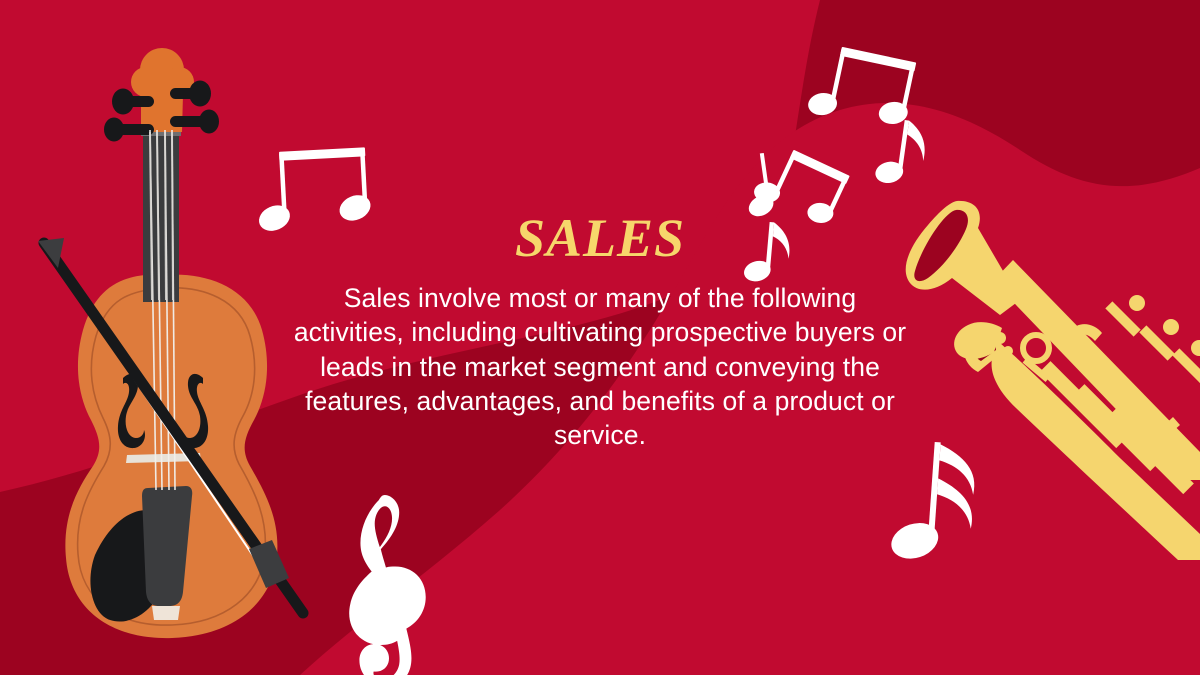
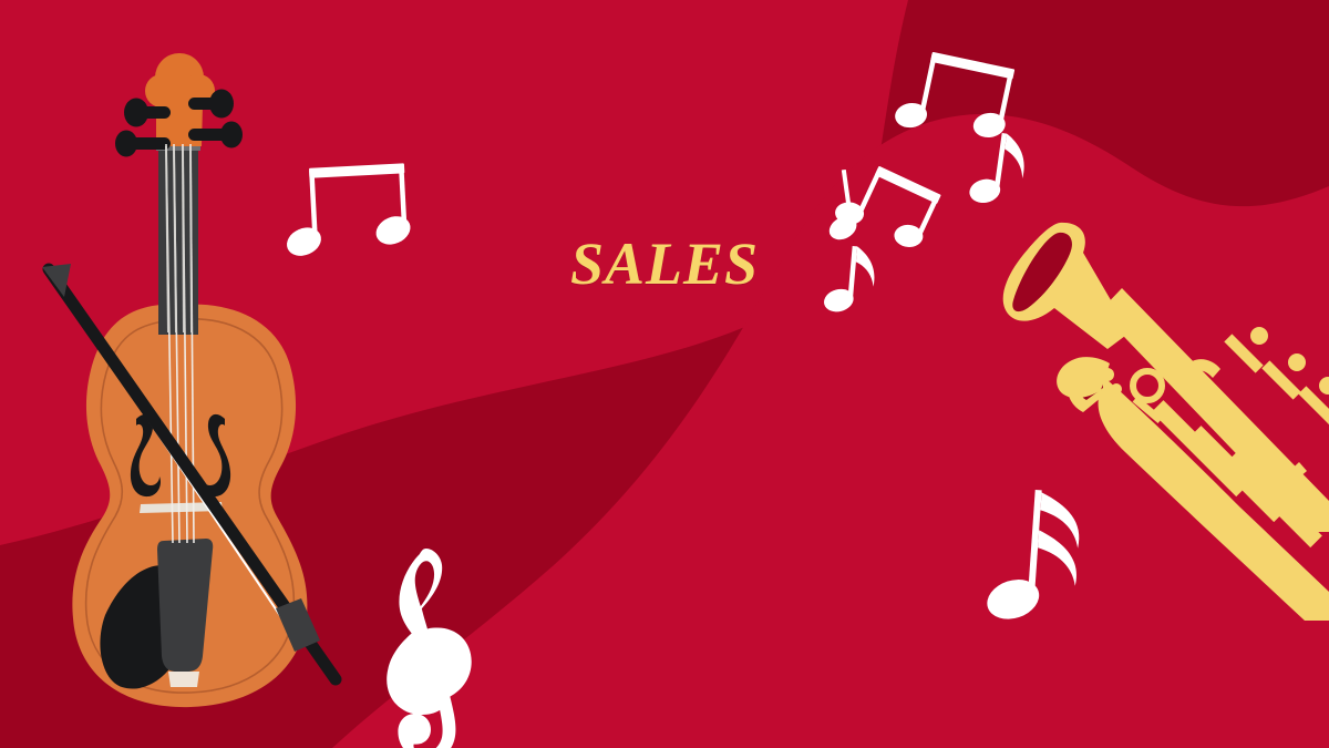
  SALES
- Sales involve most or many of the following activities, including cultivating prospective buyers or leads in the market segment and conveying the features, advantages, and benefits of a product or service.
